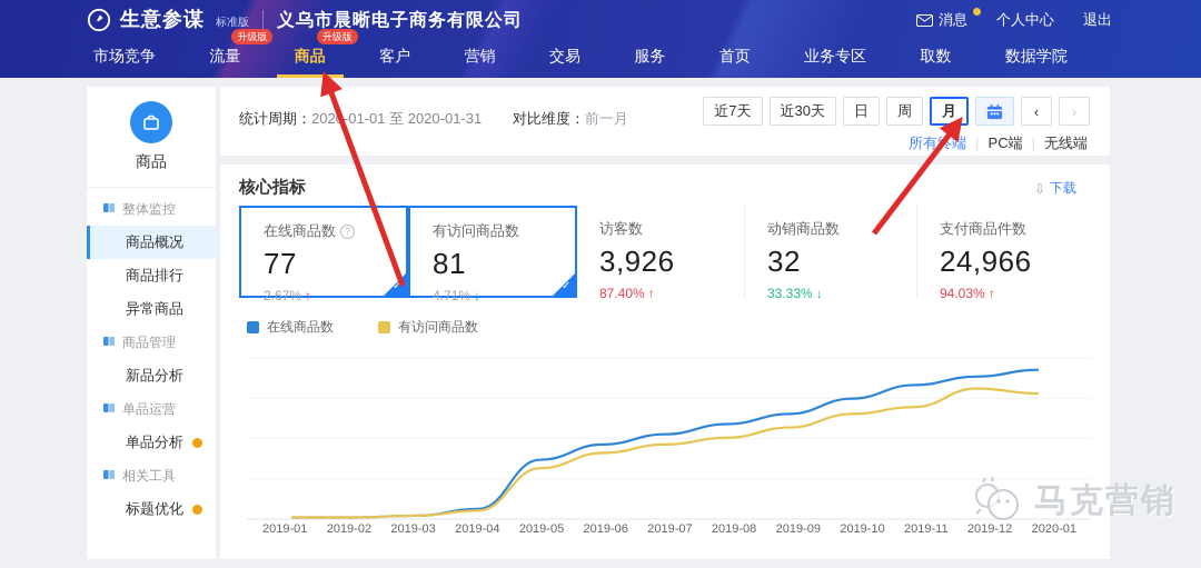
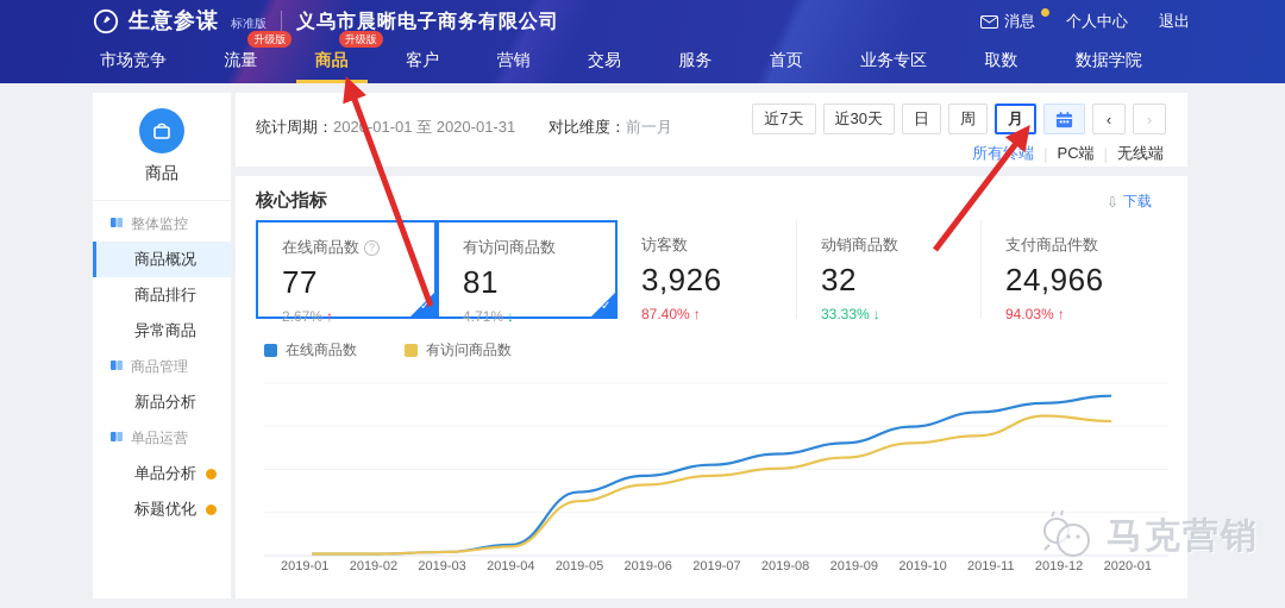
  生意参谋
  标准版
  义乌市晨晰电子商务有限公司
  消息
  个人中心
  退出
  市场竞争
  流量
  升级版
  商品
  升级版
  客户
  营销
  交易
  服务
  首页
  业务专区
  取数
  数据学院
  商品
  整体监控
  商品概况
  商品排行
  异常商品
  商品管理
  新品分析
  单品运营
  单品分析
- 相关工具
  标题优化
  统计周期：202-01-01 至 2020-01-31 对比维度：前一月
  近7天
  近30天
  日
  周
  月
  ‹
  ›
  所有端
  |
  PC端
  |
  无线端
  核心指标
  ⇩
  下载
  在线商品数
  ?
  77
  2.67%
  ↑
  ✓
  有访问商品数
  81
  4.71%
  ↓
  ✓
  访客数
  3,926
  87.40%
  ↑
  动销商品数
  32
  33.33%
  ↓
  支付商品件数
  24,966
  94.03%
  ↑
  在线商品数
  有访问商品数
  2019-01
  2019-02
  2019-03
  2019-04
  2019-05
  2019-06
  2019-07
  2019-08
  2019-09
  2019-10
  2019-11
  2019-12
  2020-01
  马克营销
